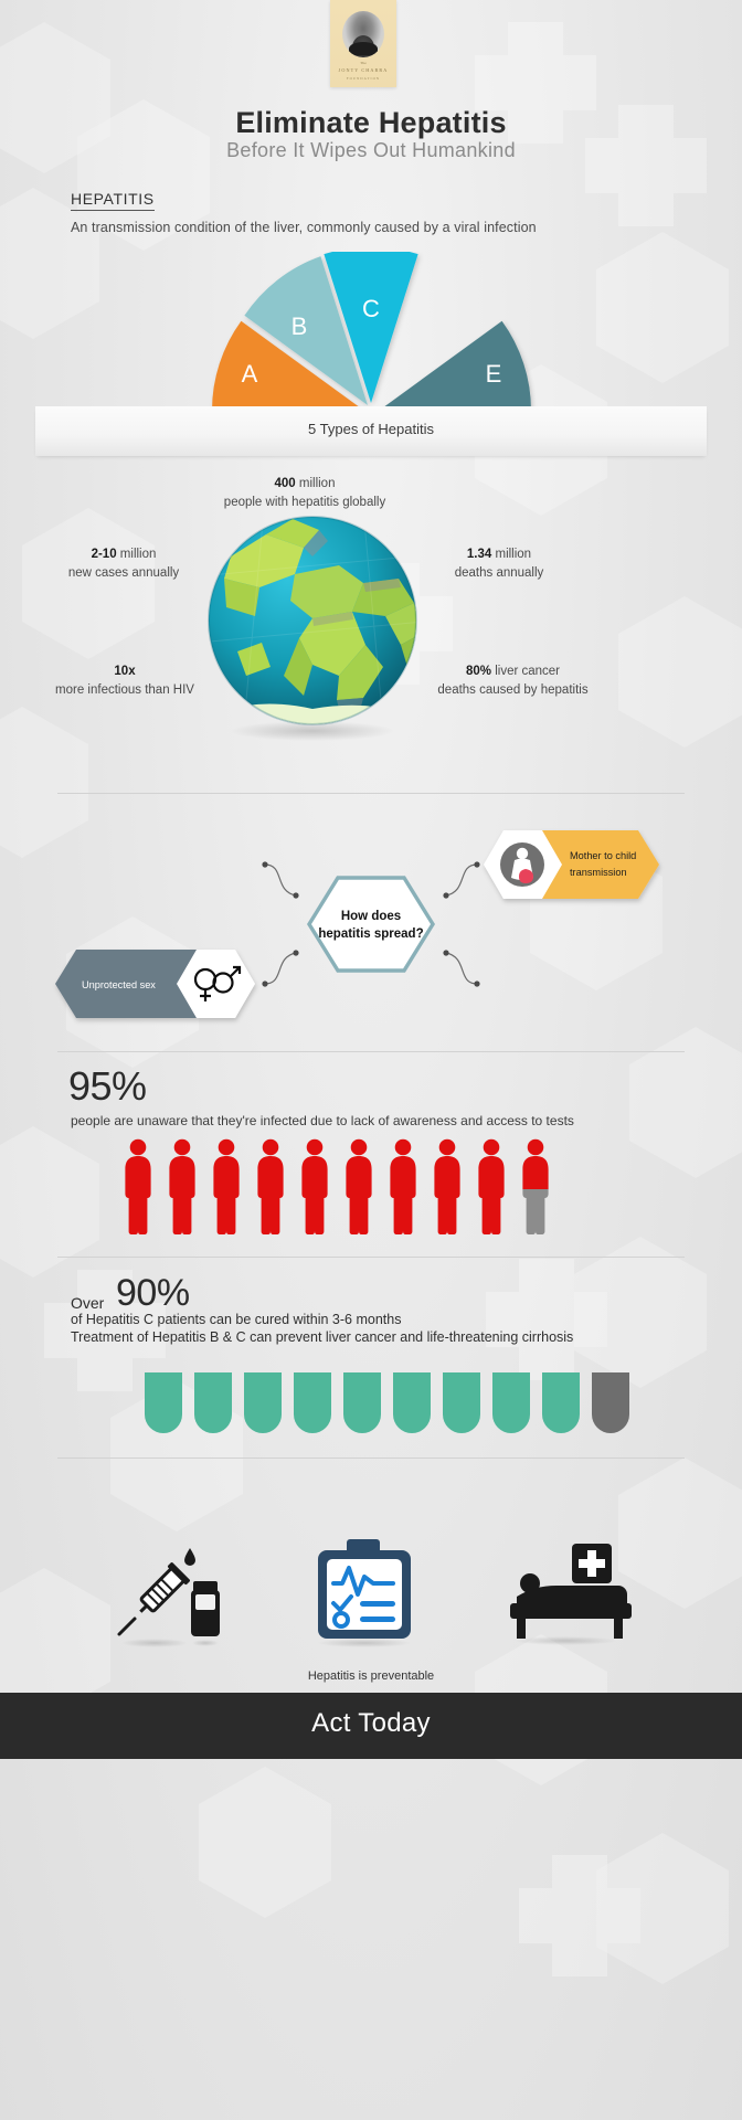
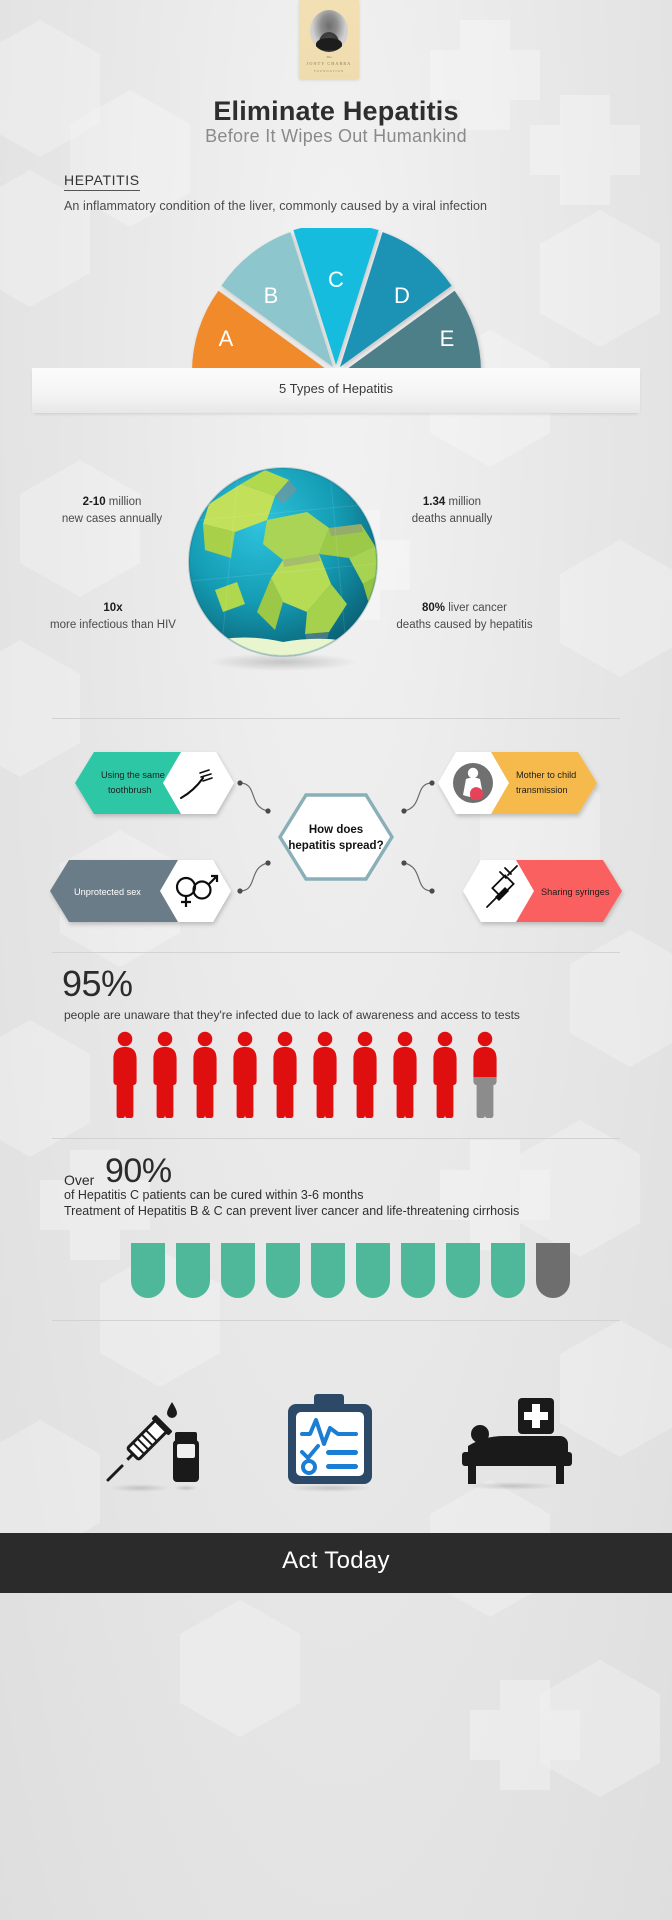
  Eliminate Hepatitis
  Before It Wipes Out Humankind
  HEPATITIS
- An transmission condition of the liver, commonly caused by a viral infection
+ An inflammatory condition of the liver, commonly caused by a viral infection
  A
  B
  C
+ D
  E
  5 Types of Hepatitis
- 400 million
- people with hepatitis globally
  2-10 million
  new cases annually
  1.34 million
  deaths annually
  10x
  more infectious than HIV
  80% liver cancer
  deaths caused by hepatitis
+ Using the same
+ toothbrush
  Mother to child
  transmission
  Unprotected sex
+ Sharing syringes
  How does
  hepatitis spread?
  95%
  people are unaware that they're infected due to lack of awareness and access to tests
  Over
  90%
  of Hepatitis C patients can be cured within 3-6 months
  Treatment of Hepatitis B & C can prevent liver cancer and life-threatening cirrhosis
- Hepatitis is preventable
  Act Today
